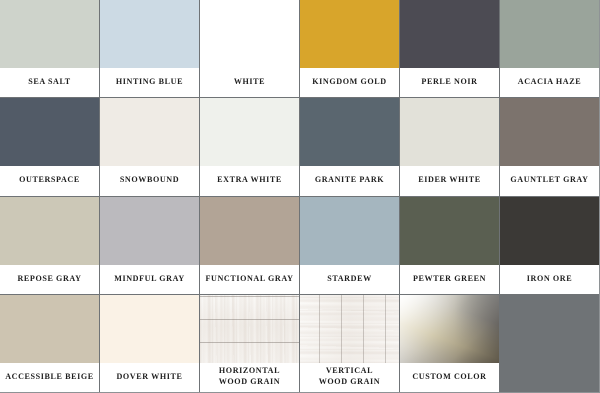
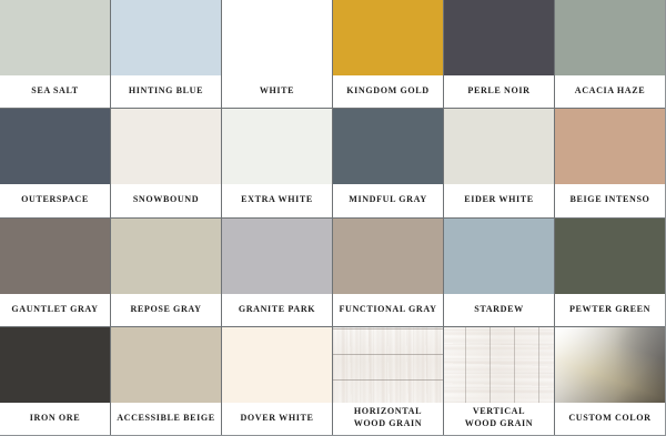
  SEA SALT
  HINTING BLUE
  WHITE
  KINGDOM GOLD
  PERLE NOIR
  ACACIA HAZE
  OUTERSPACE
  SNOWBOUND
  EXTRA WHITE
- GRANITE PARK
+ MINDFUL GRAY
  EIDER WHITE
+ BEIGE INTENSO
  GAUNTLET GRAY
  REPOSE GRAY
- MINDFUL GRAY
+ GRANITE PARK
  FUNCTIONAL GRAY
  STARDEW
  PEWTER GREEN
  IRON ORE
  ACCESSIBLE BEIGE
  DOVER WHITE
  HORIZONTAL
  WOOD GRAIN
  VERTICAL
  WOOD GRAIN
  CUSTOM COLOR
